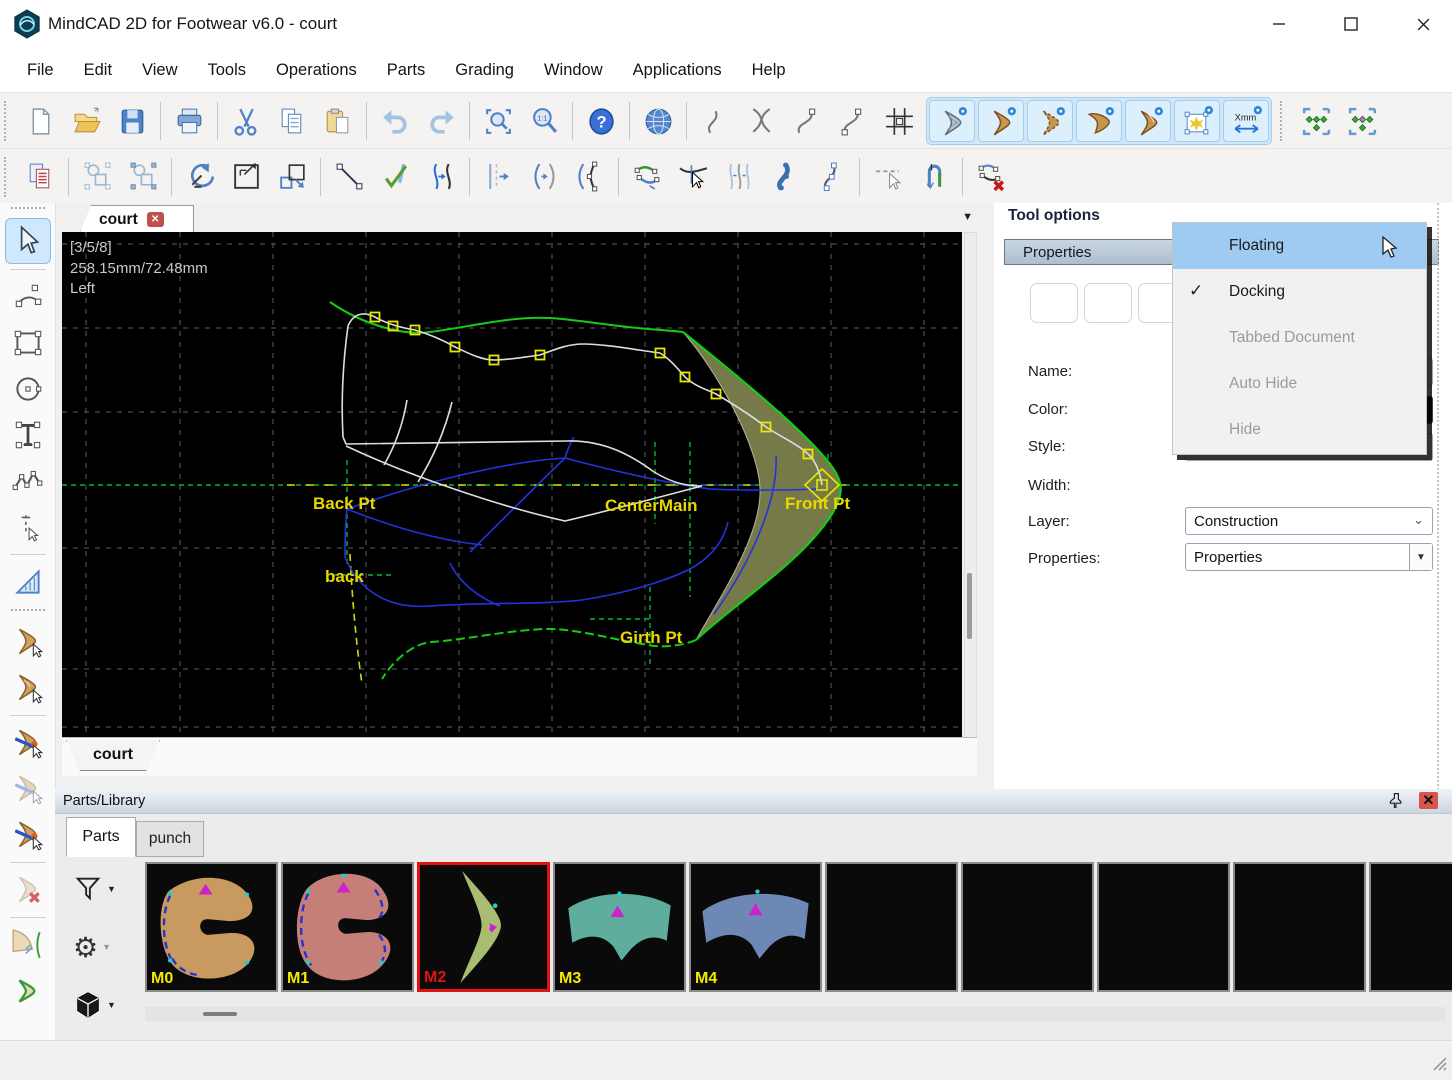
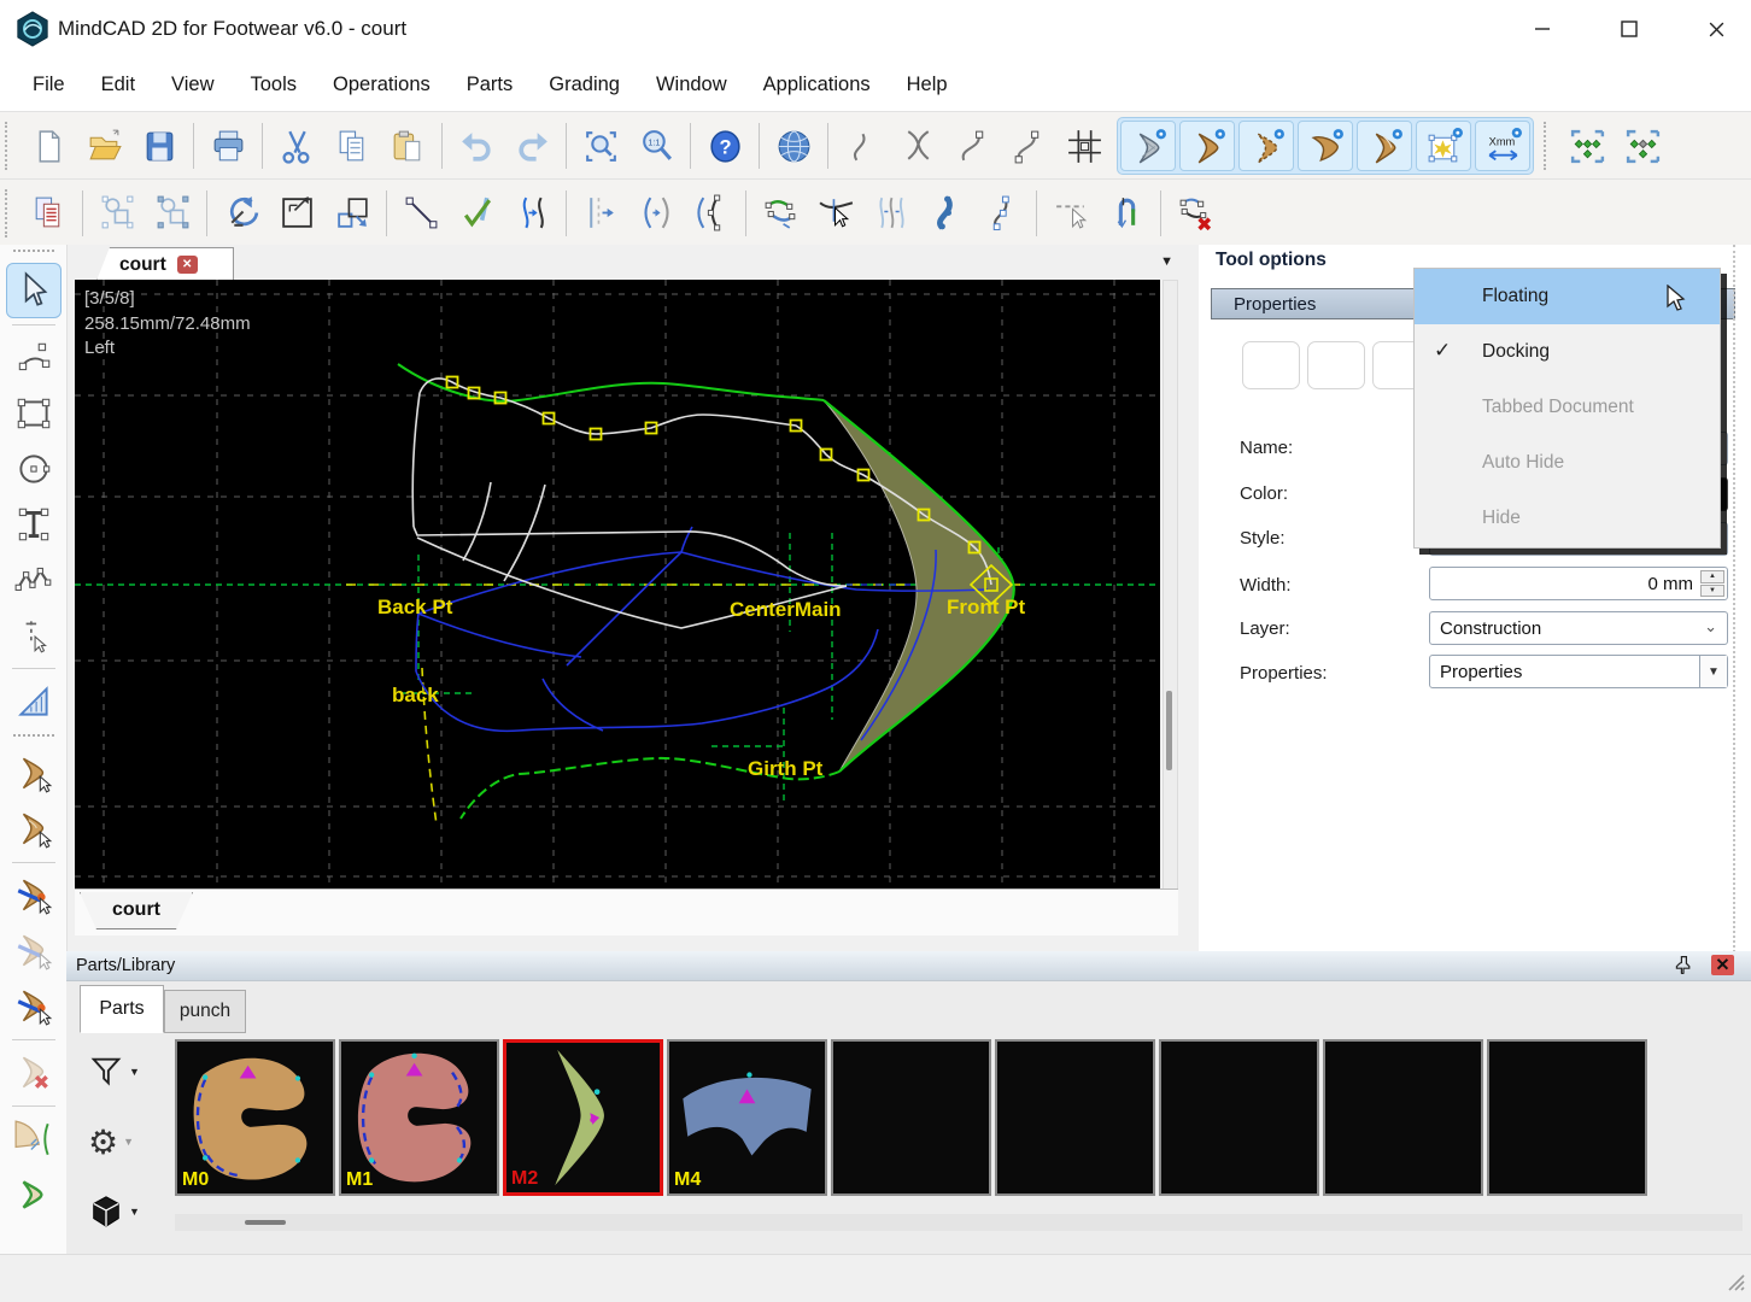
  MindCAD 2D for Footwear v6.0 - court
  File
  Edit
  View
  Tools
  Operations
  Parts
  Grading
  Window
  Applications
  Help
  1:1
  ?
  Xmm
  court
  ✕
  ▼
  [3/5/8]
  258.15mm/72.48mm
  Left
  Back Pt
  CenterMain
  Front Pt
  back
  Girth Pt
  court
  Tool options
  Properties
  Name:
  Color:
  Style:
  Width:
+ 0 mm
  Layer:
  Construction
  ⌄
  Properties:
  Properties
  ▼
  Parts/Library
  ✕
  Parts
  punch
  ▼
  ⚙
  ▼
  ▼
  M0
  M1
  M2
- M3
  M4
  Floating
  ✓
  Docking
  Tabbed Document
  Auto Hide
  Hide
